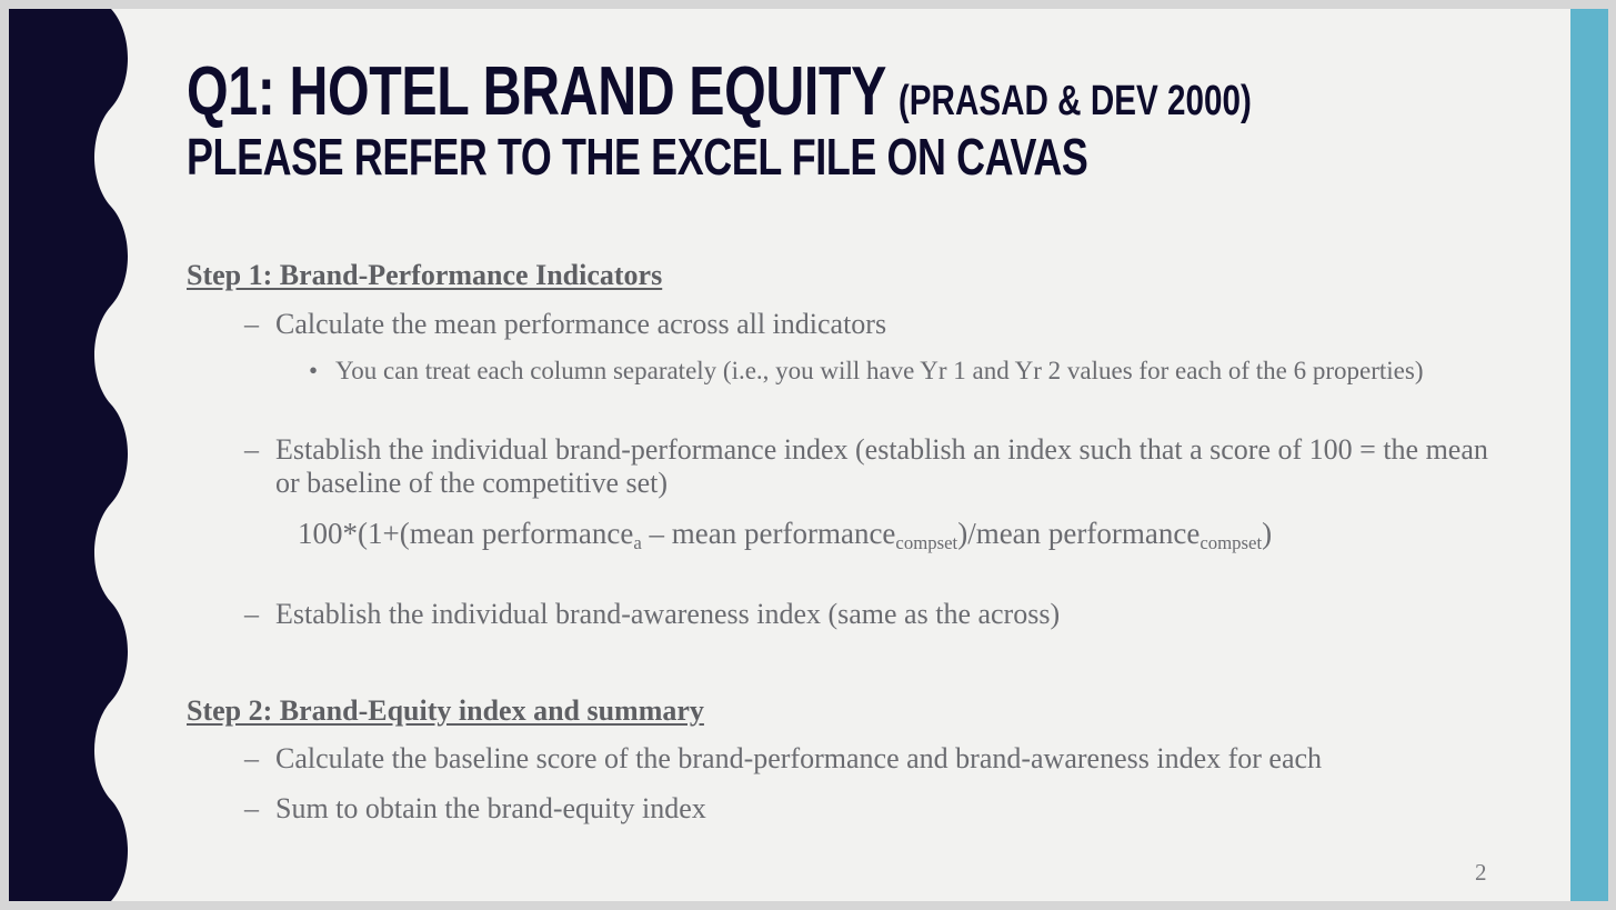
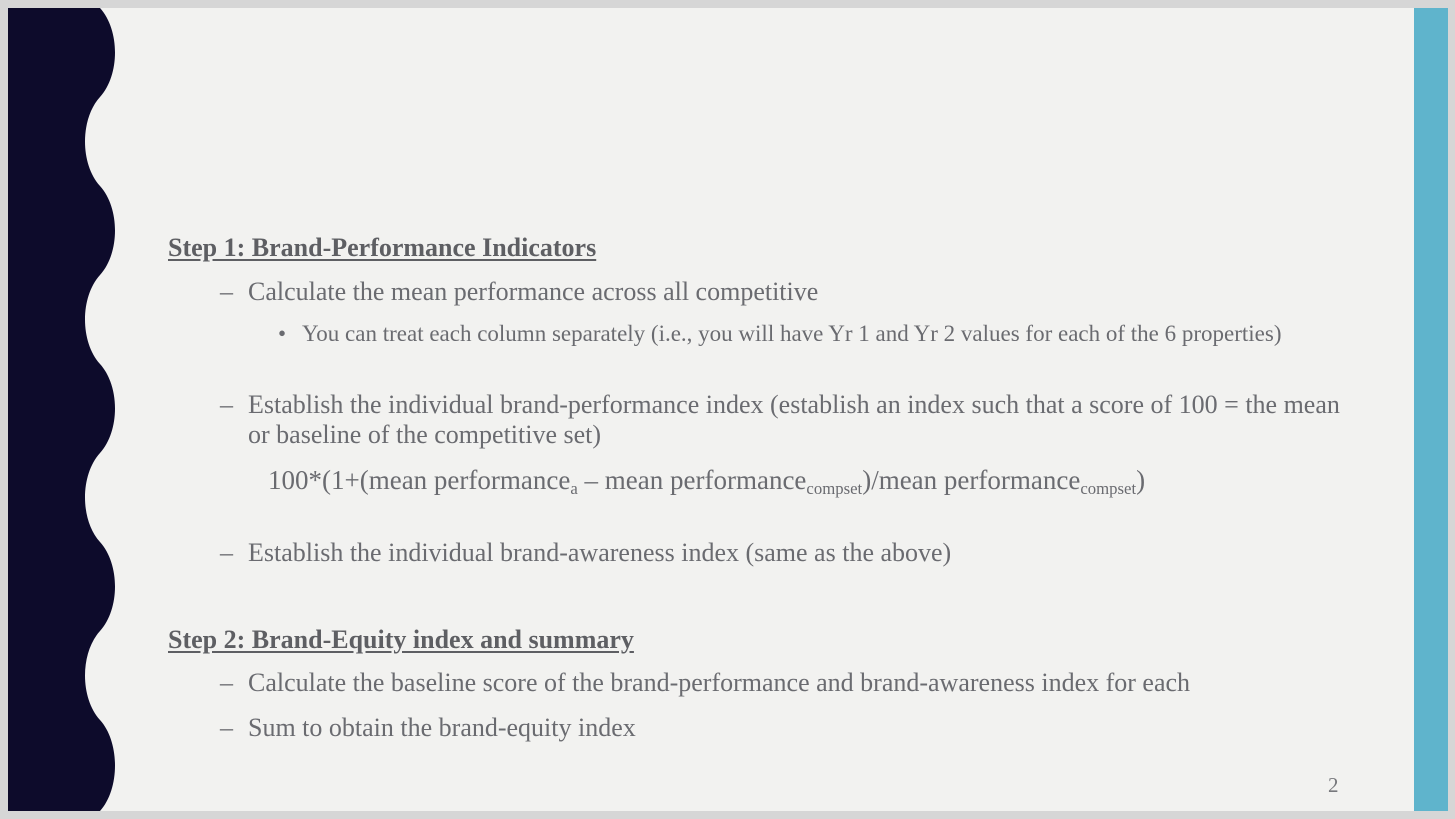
- Q1: HOTEL BRAND EQUITY (PRASAD & DEV 2000)
- PLEASE REFER TO THE EXCEL FILE ON CAVAS
  Step 1: Brand-Performance Indicators
  –
- Calculate the mean performance across all indicators
+ Calculate the mean performance across all competitive
  •
  You can treat each column separately (i.e., you will have Yr 1 and Yr 2 values for each of the 6 properties)
  –
  Establish the individual brand-performance index (establish an index such that a score of 100 = the mean or baseline of the competitive set)
  100*(1+(mean performancea – mean performancecompset)/mean performancecompset)
  –
- Establish the individual brand-awareness index (same as the across)
+ Establish the individual brand-awareness index (same as the above)
  Step 2: Brand-Equity index and summary
  –
  Calculate the baseline score of the brand-performance and brand-awareness index for each
  –
  Sum to obtain the brand-equity index
  2
